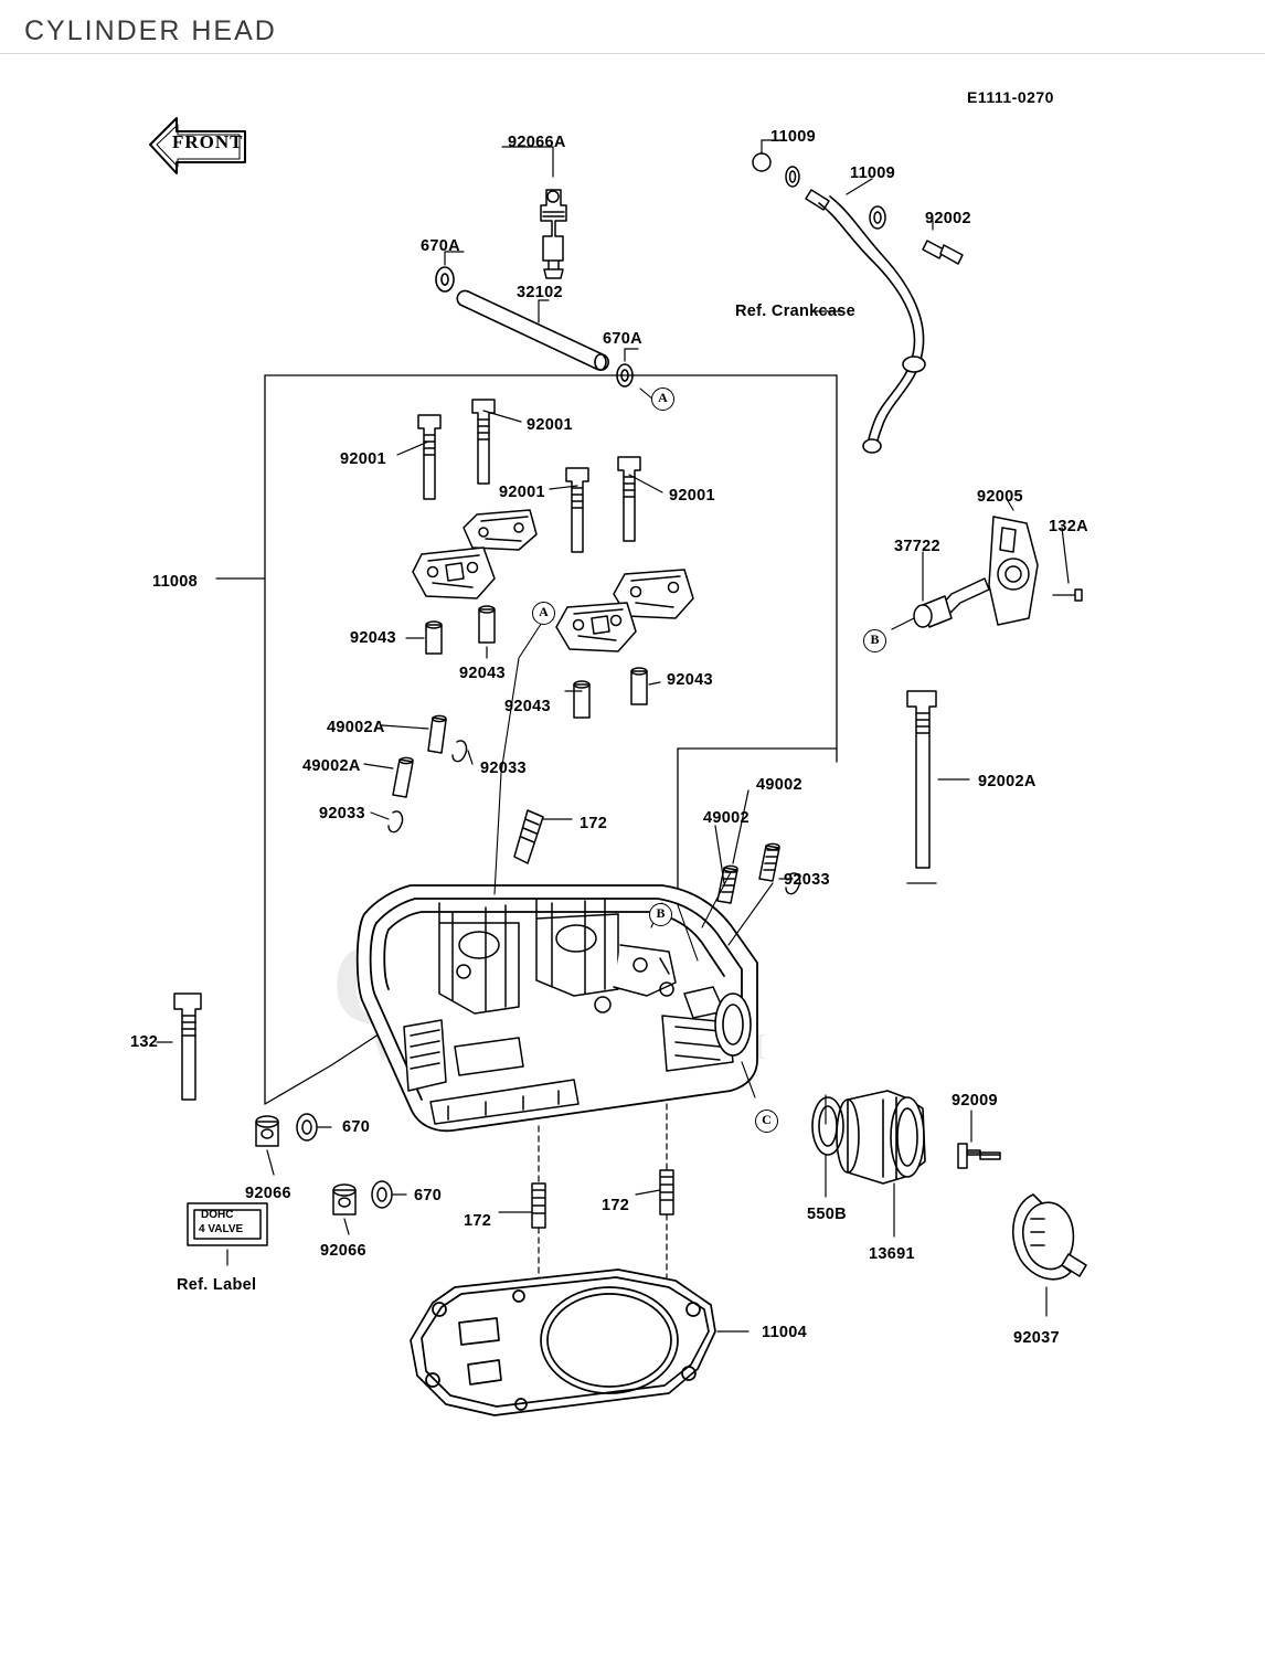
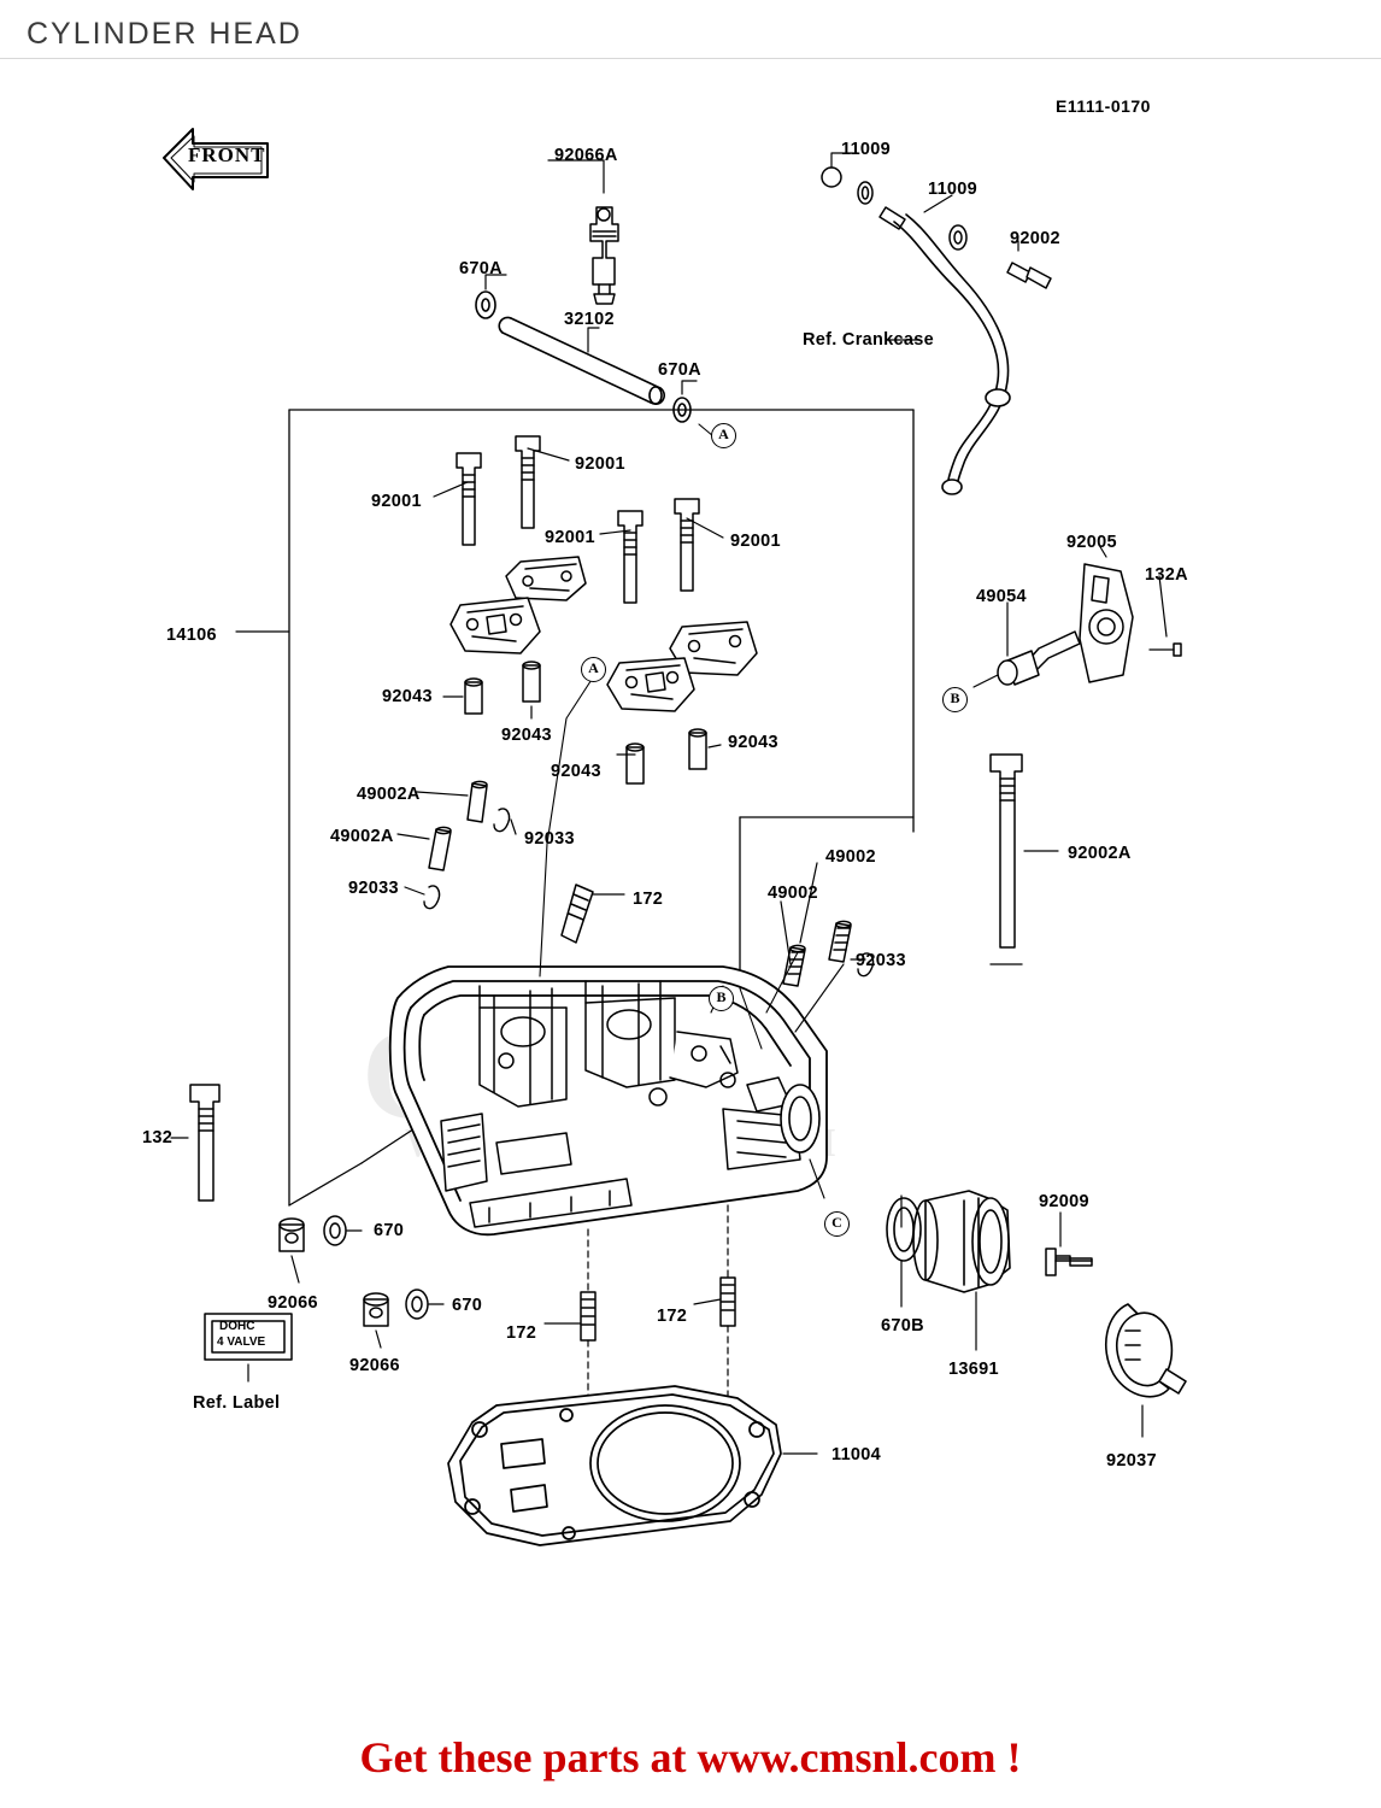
  CYLINDER HEAD
- E1111-0270
+ E1111-0170
  FRONT
  DOHC
  4 VALVE
  92066A
  11009
  11009
  92002
  670A
  32102
  670A
  Ref. Crankcase
  92001
  92001
  92001
  92001
  92005
  132A
- 37722
+ 49054
- 11008
+ 14106
  92043
  92043
  92043
  92043
  49002A
  49002A
  92033
  49002
  92002A
  92033
  49002
  172
  92033
  132
  92009
  670
  92066
  670
- 550B
+ 670B
  172
  172
  92066
  13691
  Ref. Label
  11004
  92037
  A
  A
  B
  B
  C
+ Get these parts at www.cmsnl.com !
